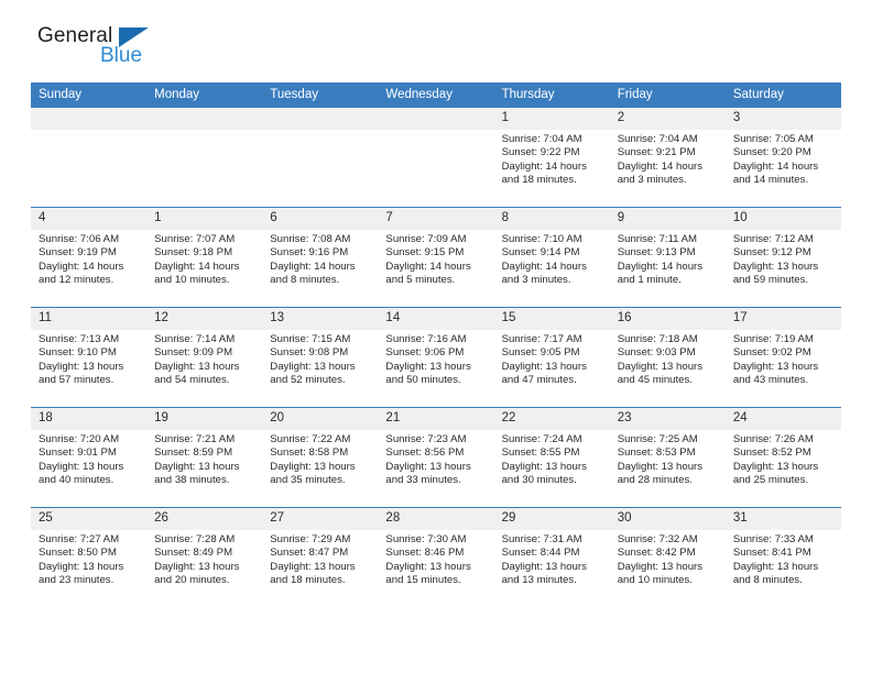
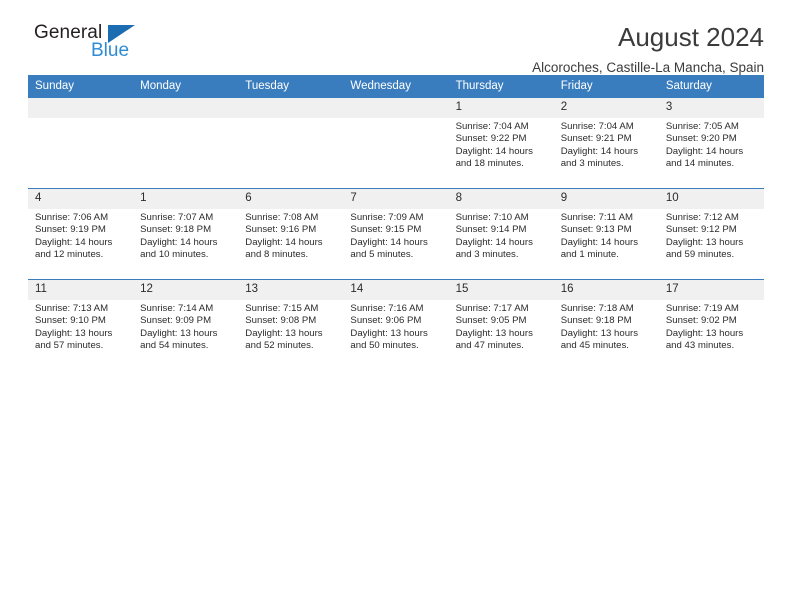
  General
  Blue
+ August 2024
+ Alcoroches, Castille-La Mancha, Spain
  Sunday	Monday	Tuesday	Wednesday	Thursday	Friday	Saturday
  				1Sunrise: 7:04 AMSunset: 9:22 PMDaylight: 14 hoursand 18 minutes.	2Sunrise: 7:04 AMSunset: 9:21 PMDaylight: 14 hoursand 3 minutes.	3Sunrise: 7:05 AMSunset: 9:20 PMDaylight: 14 hoursand 14 minutes.
  4Sunrise: 7:06 AMSunset: 9:19 PMDaylight: 14 hoursand 12 minutes.	1Sunrise: 7:07 AMSunset: 9:18 PMDaylight: 14 hoursand 10 minutes.	6Sunrise: 7:08 AMSunset: 9:16 PMDaylight: 14 hoursand 8 minutes.	7Sunrise: 7:09 AMSunset: 9:15 PMDaylight: 14 hoursand 5 minutes.	8Sunrise: 7:10 AMSunset: 9:14 PMDaylight: 14 hoursand 3 minutes.	9Sunrise: 7:11 AMSunset: 9:13 PMDaylight: 14 hoursand 1 minute.	10Sunrise: 7:12 AMSunset: 9:12 PMDaylight: 13 hoursand 59 minutes.
- 11Sunrise: 7:13 AMSunset: 9:10 PMDaylight: 13 hoursand 57 minutes.	12Sunrise: 7:14 AMSunset: 9:09 PMDaylight: 13 hoursand 54 minutes.	13Sunrise: 7:15 AMSunset: 9:08 PMDaylight: 13 hoursand 52 minutes.	14Sunrise: 7:16 AMSunset: 9:06 PMDaylight: 13 hoursand 50 minutes.	15Sunrise: 7:17 AMSunset: 9:05 PMDaylight: 13 hoursand 47 minutes.	16Sunrise: 7:18 AMSunset: 9:03 PMDaylight: 13 hoursand 45 minutes.	17Sunrise: 7:19 AMSunset: 9:02 PMDaylight: 13 hoursand 43 minutes.
+ 11Sunrise: 7:13 AMSunset: 9:10 PMDaylight: 13 hoursand 57 minutes.	12Sunrise: 7:14 AMSunset: 9:09 PMDaylight: 13 hoursand 54 minutes.	13Sunrise: 7:15 AMSunset: 9:08 PMDaylight: 13 hoursand 52 minutes.	14Sunrise: 7:16 AMSunset: 9:06 PMDaylight: 13 hoursand 50 minutes.	15Sunrise: 7:17 AMSunset: 9:05 PMDaylight: 13 hoursand 47 minutes.	16Sunrise: 7:18 AMSunset: 9:18 PMDaylight: 13 hoursand 45 minutes.	17Sunrise: 7:19 AMSunset: 9:02 PMDaylight: 13 hoursand 43 minutes.
- 18Sunrise: 7:20 AMSunset: 9:01 PMDaylight: 13 hoursand 40 minutes.	19Sunrise: 7:21 AMSunset: 8:59 PMDaylight: 13 hoursand 38 minutes.	20Sunrise: 7:22 AMSunset: 8:58 PMDaylight: 13 hoursand 35 minutes.	21Sunrise: 7:23 AMSunset: 8:56 PMDaylight: 13 hoursand 33 minutes.	22Sunrise: 7:24 AMSunset: 8:55 PMDaylight: 13 hoursand 30 minutes.	23Sunrise: 7:25 AMSunset: 8:53 PMDaylight: 13 hoursand 28 minutes.	24Sunrise: 7:26 AMSunset: 8:52 PMDaylight: 13 hoursand 25 minutes.
- 25Sunrise: 7:27 AMSunset: 8:50 PMDaylight: 13 hoursand 23 minutes.	26Sunrise: 7:28 AMSunset: 8:49 PMDaylight: 13 hoursand 20 minutes.	27Sunrise: 7:29 AMSunset: 8:47 PMDaylight: 13 hoursand 18 minutes.	28Sunrise: 7:30 AMSunset: 8:46 PMDaylight: 13 hoursand 15 minutes.	29Sunrise: 7:31 AMSunset: 8:44 PMDaylight: 13 hoursand 13 minutes.	30Sunrise: 7:32 AMSunset: 8:42 PMDaylight: 13 hoursand 10 minutes.	31Sunrise: 7:33 AMSunset: 8:41 PMDaylight: 13 hoursand 8 minutes.
